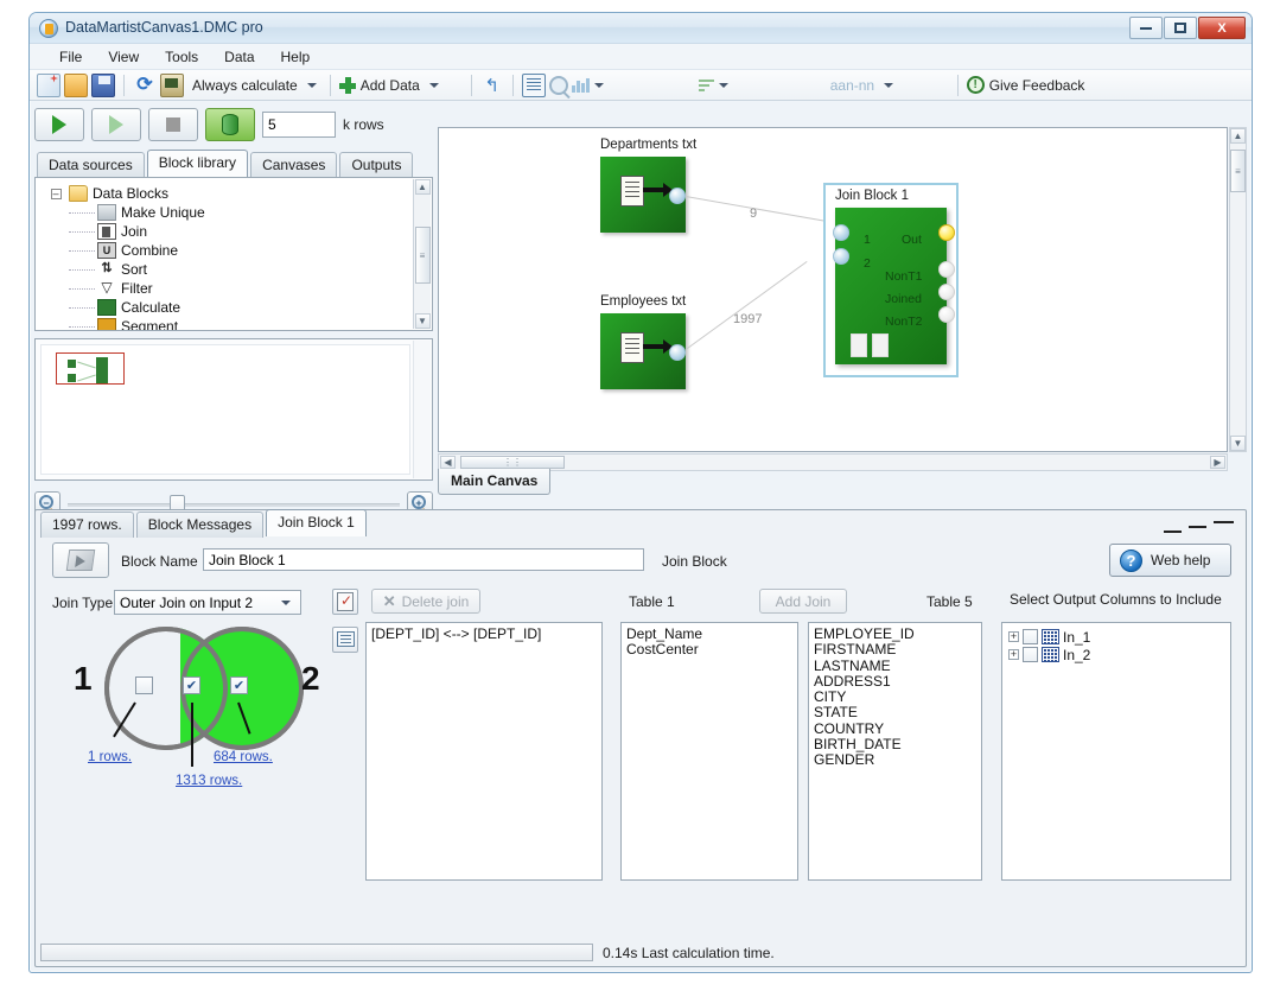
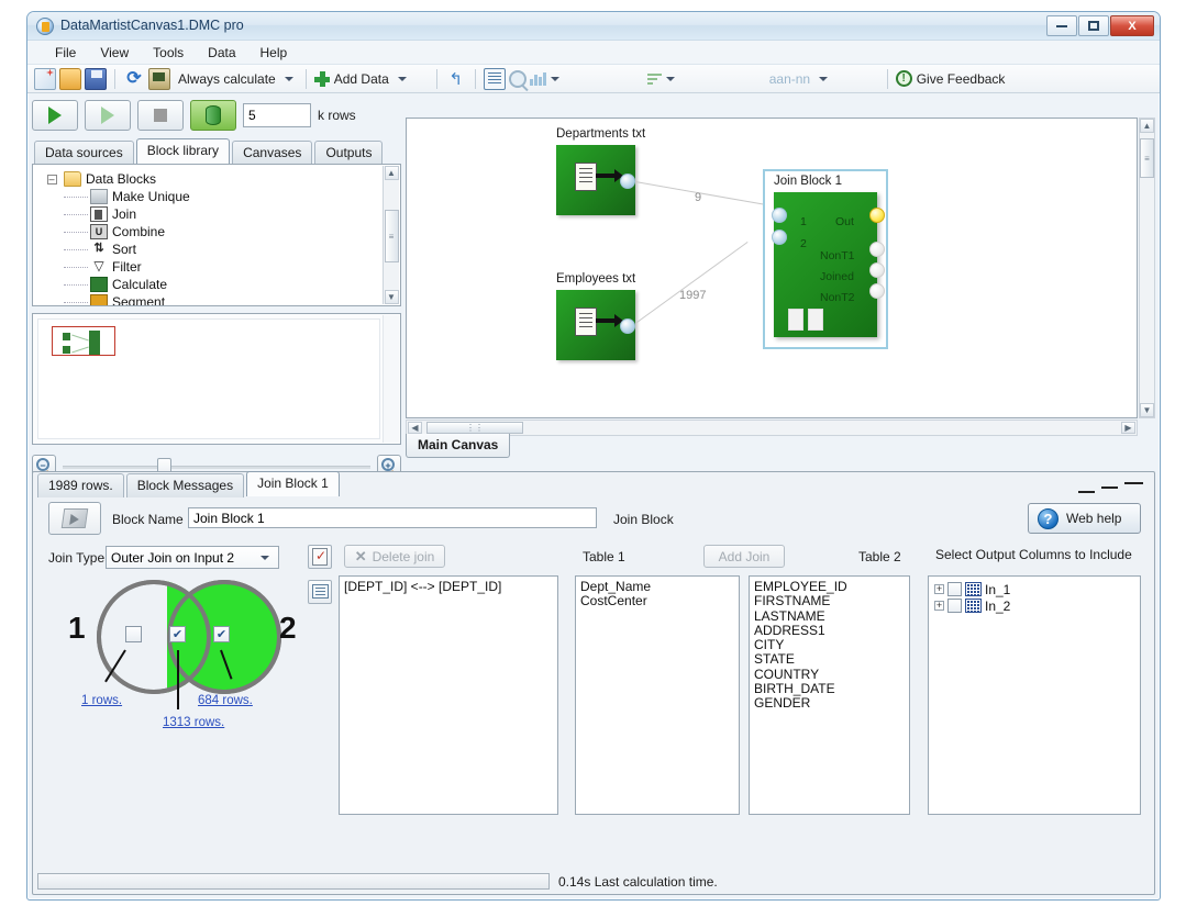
  DataMartistCanvas1.DMC pro
  X
  File
  View
  Tools
  Data
  Help
  ⟳
  Always calculate
  Add Data
  ↰
  aan-nn
  !
  Give Feedback
  5
  k rows
  Data sources
  Block library
  Canvases
  Outputs
  –
  Data Blocks
  Make Unique
  Join
  U
  Combine
  ⇅
  Sort
  ▽
  Filter
  Calculate
  Segment
  ▲
  ≡
  ▼
  −
  +
  Departments txt
  Employees txt
  9
  1997
  Join Block 1
  1
  2
  Out
  NonT1
  Joined
  NonT2
  ▲
  ≡
  ▼
  ◀
  ⋮⋮
  ▶
  Main Canvas
- 1997 rows.
+ 1989 rows.
  Block Messages
  Join Block 1
  Block Name
  Join Block 1
  Join Block
  ?
  Web help
  Join Type
  Outer Join on Input 2
  1
  2
  ✔
  ✔
  1 rows.
  1313 rows.
  684 rows.
  ✕
  Delete join
  Add Join
  Table 1
- Table 5
+ Table 2
  Select Output Columns to Include
  [DEPT_ID] <--> [DEPT_ID]
  Dept_Name
  CostCenter
  EMPLOYEE_ID
  FIRSTNAME
  LASTNAME
  ADDRESS1
  CITY
  STATE
  COUNTRY
  BIRTH_DATE
  GENDER
  +
  In_1
  +
  In_2
  0.14s Last calculation time.
